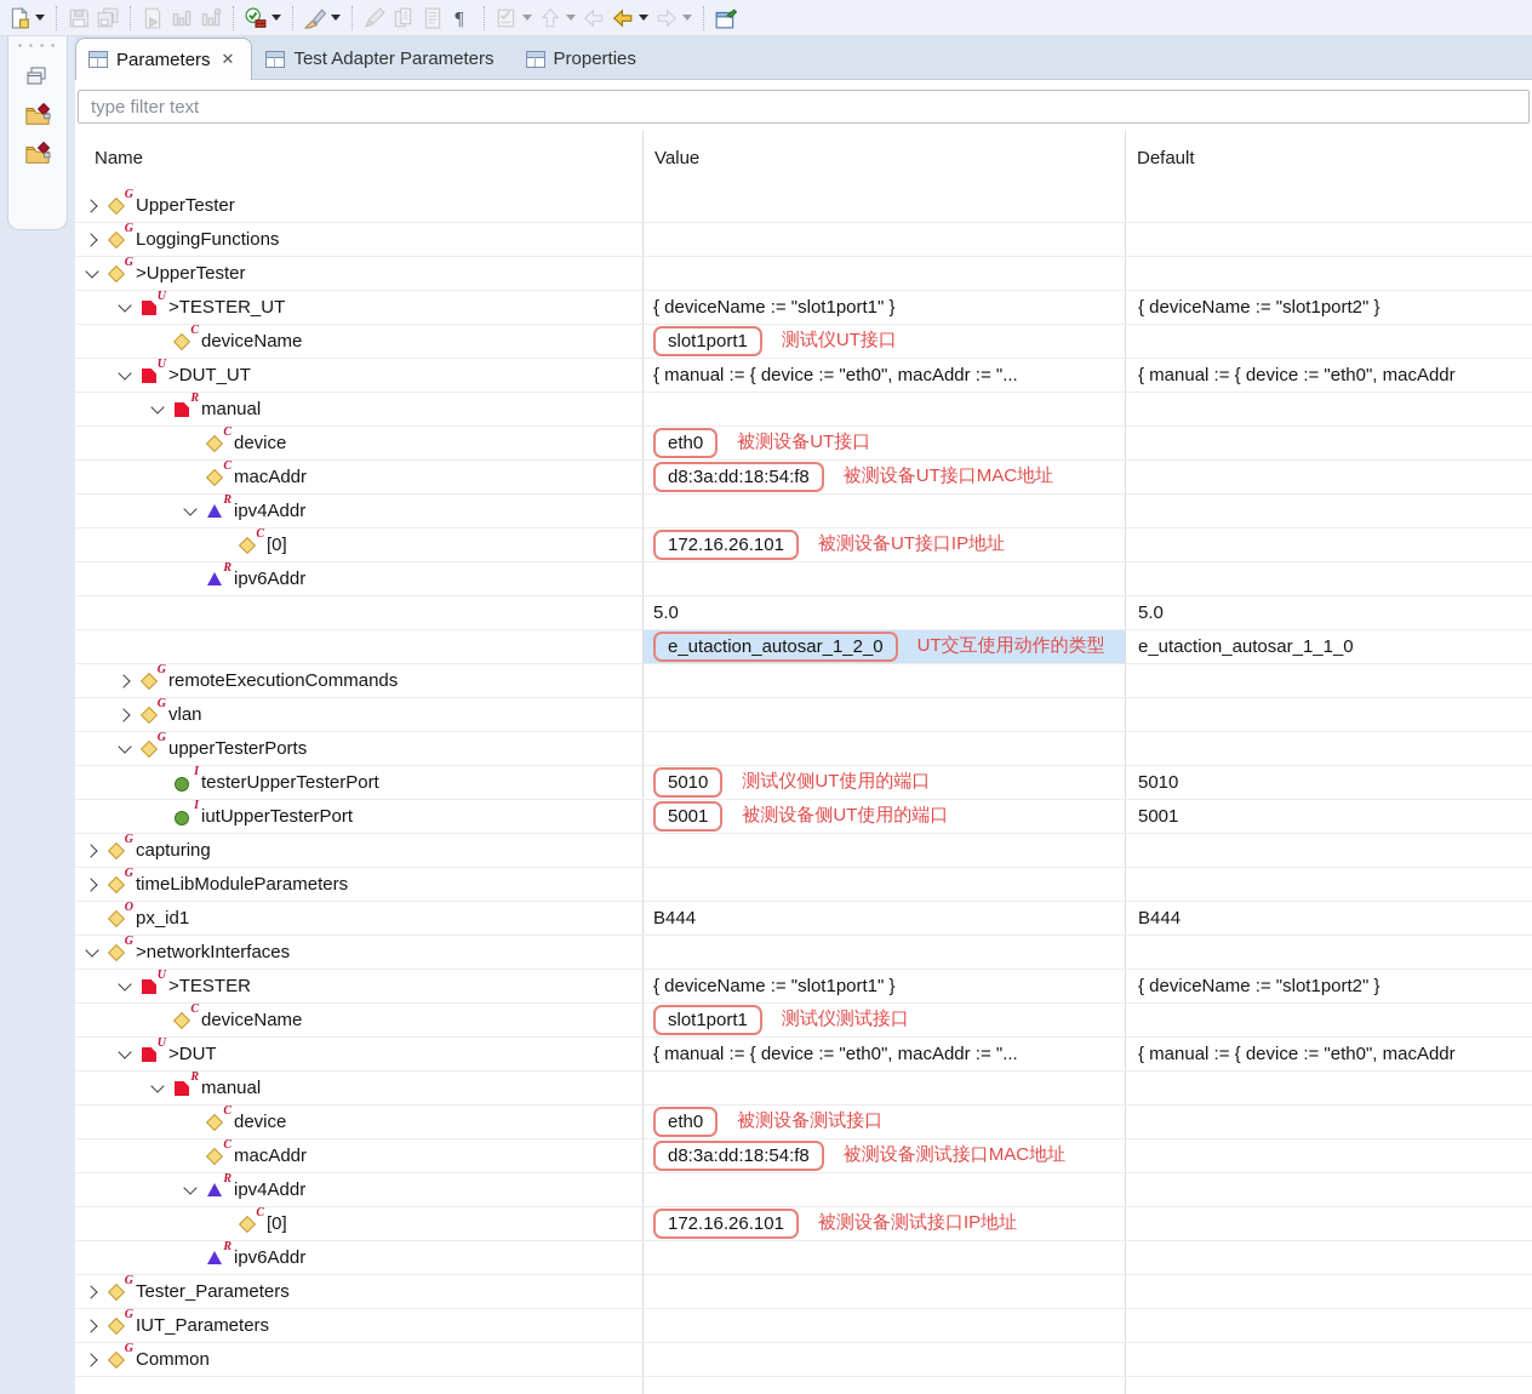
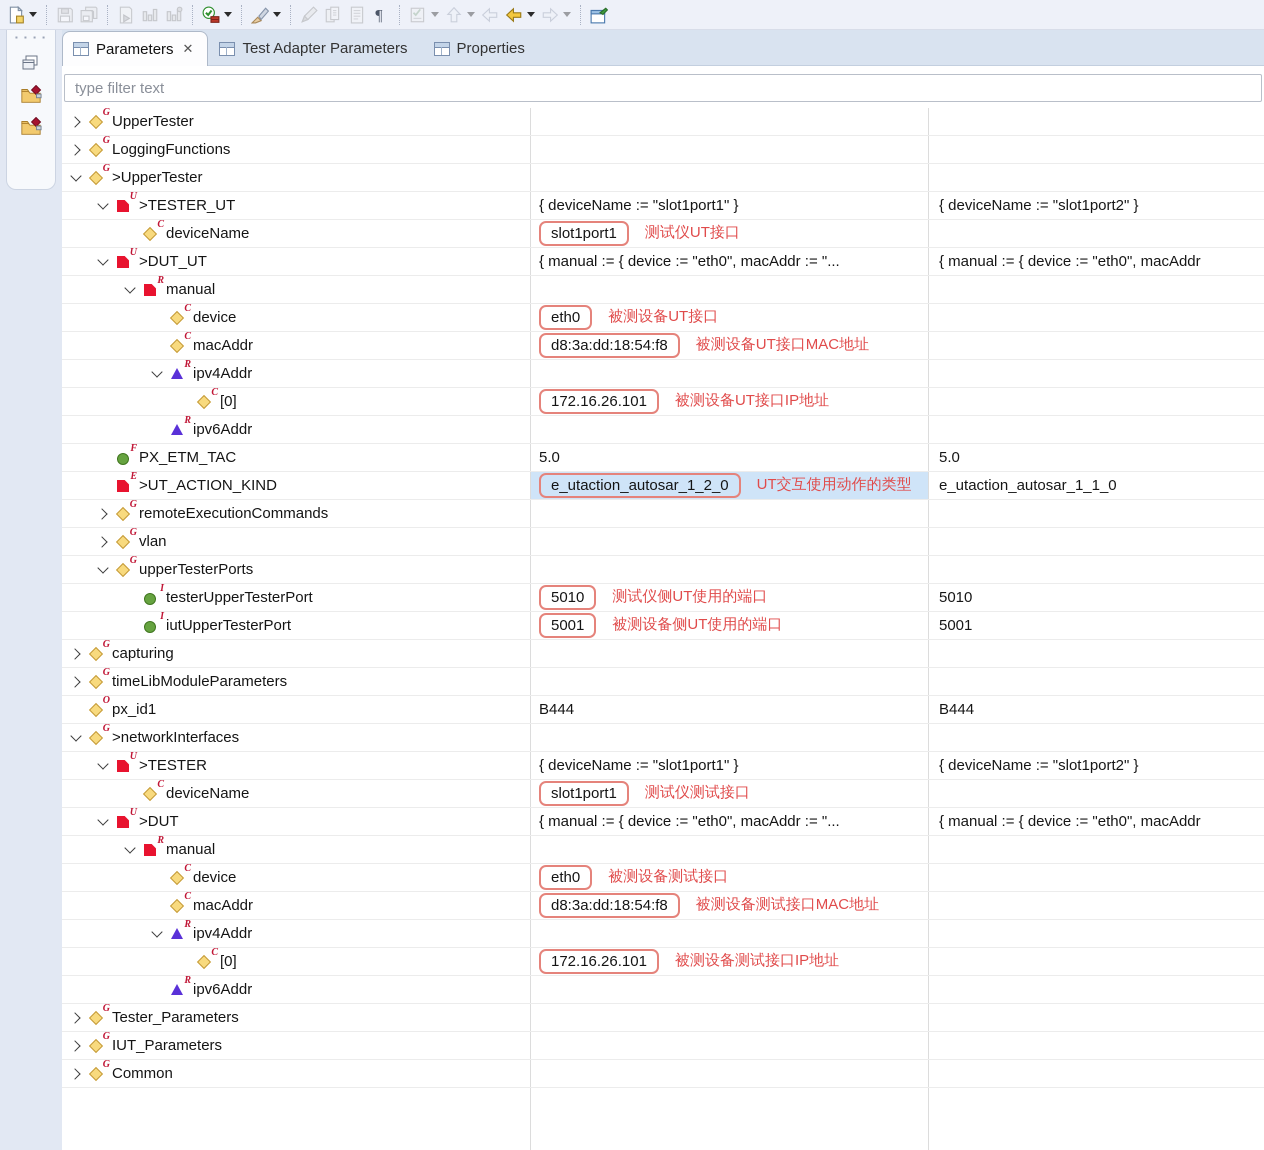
  ¶
  ▪ ▪ ▪ ▪
  Parameters
  ✕
  Test Adapter Parameters
  Properties
  type filter text
- Name
- Value
- Default
  G
  UpperTester
  G
  LoggingFunctions
  G
  >UpperTester
  U
  >TESTER_UT
  { deviceName := "slot1port1" }
  { deviceName := "slot1port2" }
  C
  deviceName
  slot1port1
  测试仪UT接口
  U
  >DUT_UT
  { manual := { device := "eth0", macAddr := "...
  { manual := { device := "eth0", macAddr
  R
  manual
  C
  device
  eth0
  被测设备UT接口
  C
  macAddr
  d8:3a:dd:18:54:f8
  被测设备UT接口MAC地址
  R
  ipv4Addr
  C
  [0]
  172.16.26.101
  被测设备UT接口IP地址
  R
  ipv6Addr
+ F
+ PX_ETM_TAC
  5.0
  5.0
+ E
+ >UT_ACTION_KIND
  e_utaction_autosar_1_2_0
  UT交互使用动作的类型
  e_utaction_autosar_1_1_0
  G
  remoteExecutionCommands
  G
  vlan
  G
  upperTesterPorts
  I
  testerUpperTesterPort
  5010
  测试仪侧UT使用的端口
  5010
  I
  iutUpperTesterPort
  5001
  被测设备侧UT使用的端口
  5001
  G
  capturing
  G
  timeLibModuleParameters
  O
  px_id1
  B444
  B444
  G
  >networkInterfaces
  U
  >TESTER
  { deviceName := "slot1port1" }
  { deviceName := "slot1port2" }
  C
  deviceName
  slot1port1
  测试仪测试接口
  U
  >DUT
  { manual := { device := "eth0", macAddr := "...
  { manual := { device := "eth0", macAddr
  R
  manual
  C
  device
  eth0
  被测设备测试接口
  C
  macAddr
  d8:3a:dd:18:54:f8
  被测设备测试接口MAC地址
  R
  ipv4Addr
  C
  [0]
  172.16.26.101
  被测设备测试接口IP地址
  R
  ipv6Addr
  G
  Tester_Parameters
  G
  IUT_Parameters
  G
  Common
